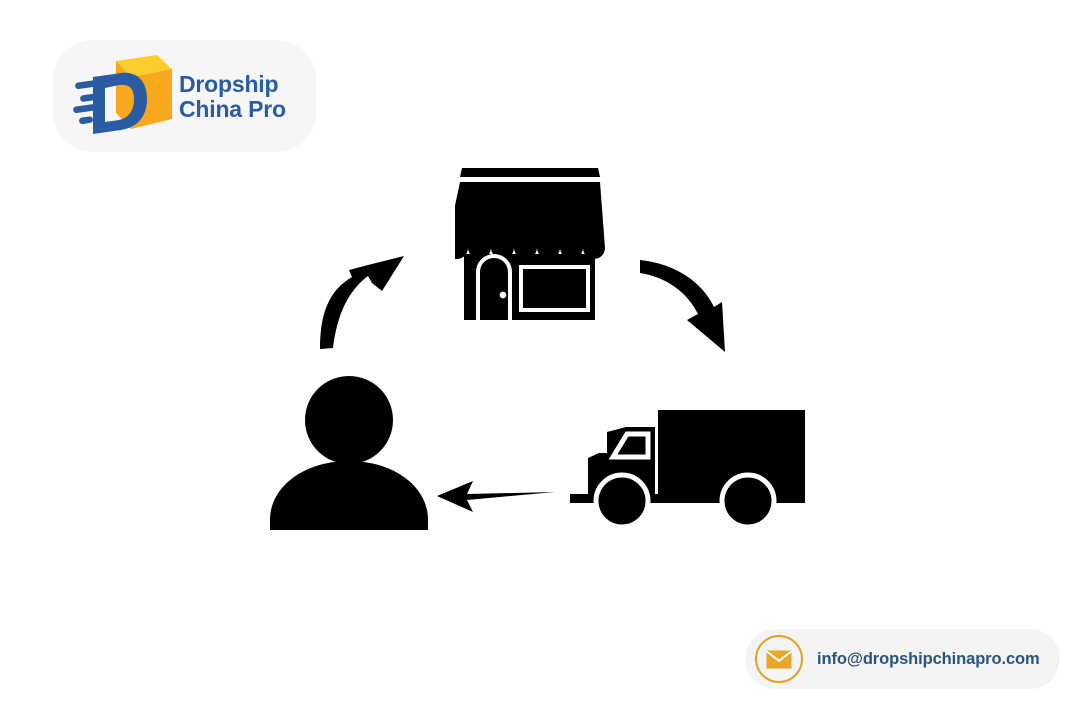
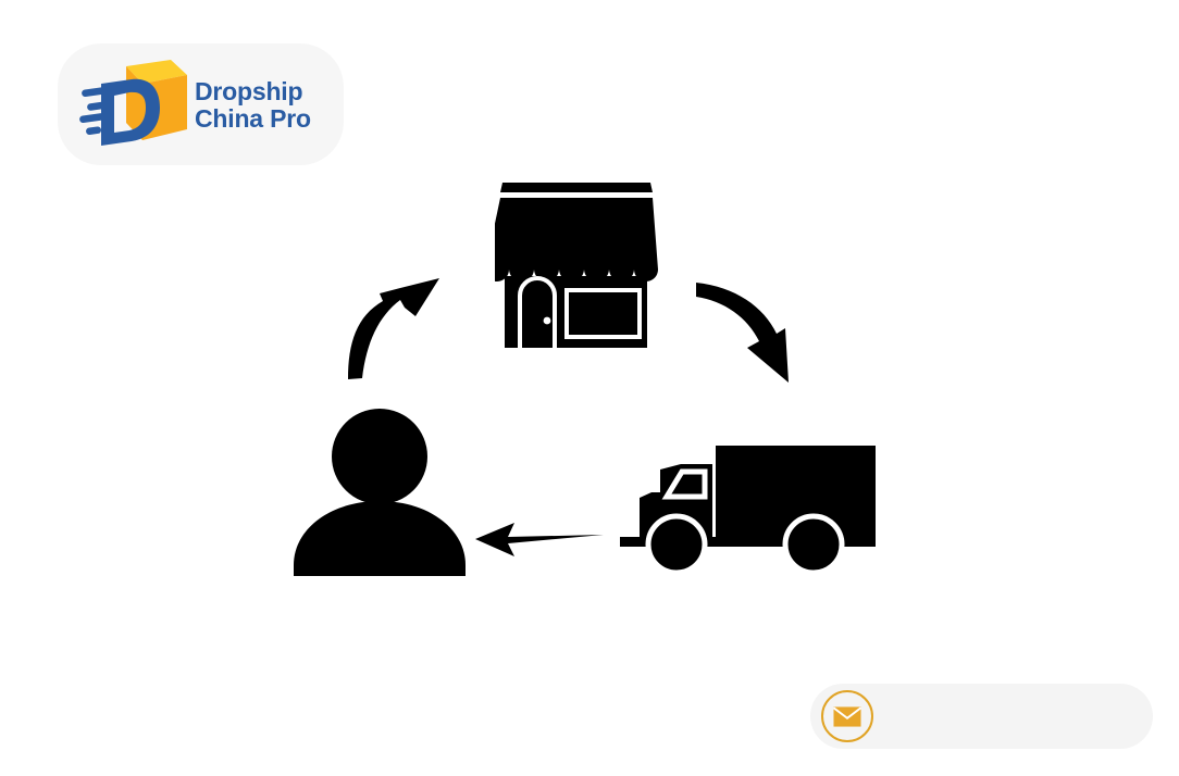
  Dropship
  China Pro
- info@dropshipchinapro.com
